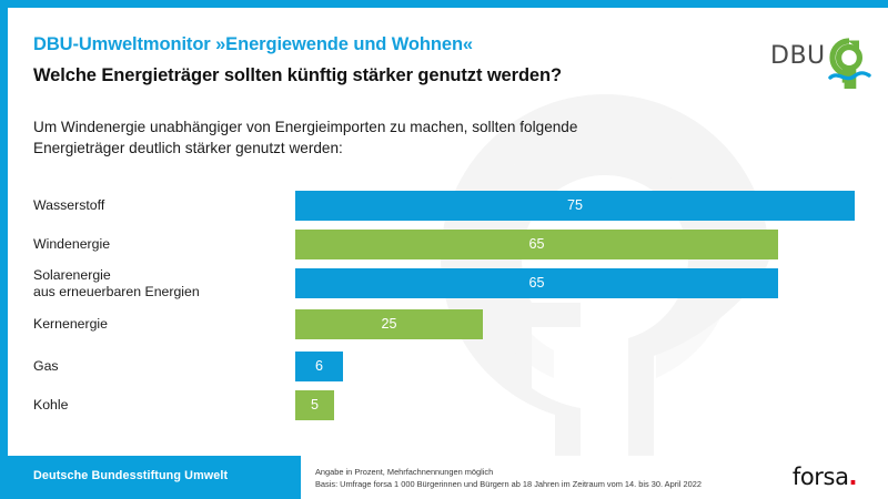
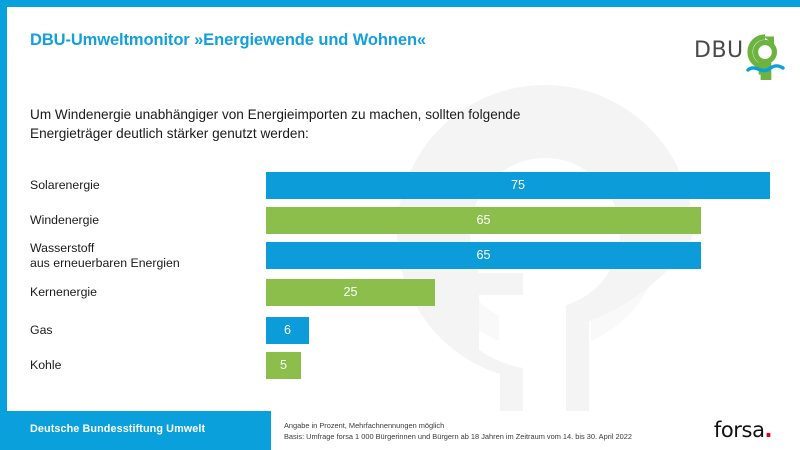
  DBU-Umweltmonitor »Energiewende und Wohnen«
- Welche Energieträger sollten künftig stärker genutzt werden?
  Um Windenergie unabhängiger von Energieimporten zu machen, sollten folgende
  Energieträger deutlich stärker genutzt werden:
  DBU
- Wasserstoff
+ Solarenergie
  75
  Windenergie
  65
- Solarenergie
+ Wasserstoff
  aus erneuerbaren Energien
  65
  Kernenergie
  25
  Gas
  6
  Kohle
  5
  Deutsche Bundesstiftung Umwelt
  Angabe in Prozent, Mehrfachnennungen möglich
  Basis: Umfrage forsa 1 000 Bürgerinnen und Bürgern ab 18 Jahren im Zeitraum vom 14. bis 30. April 2022
  forsa.
